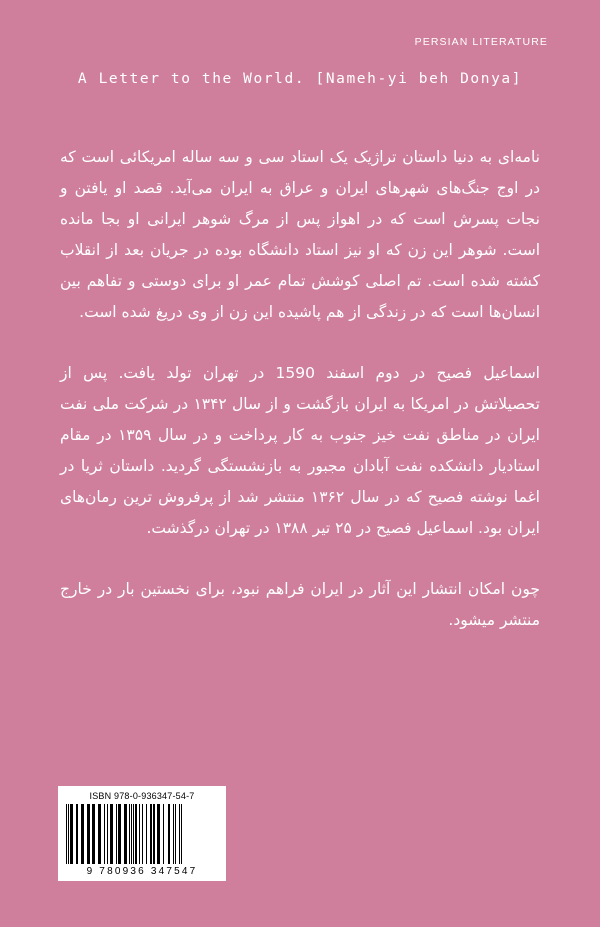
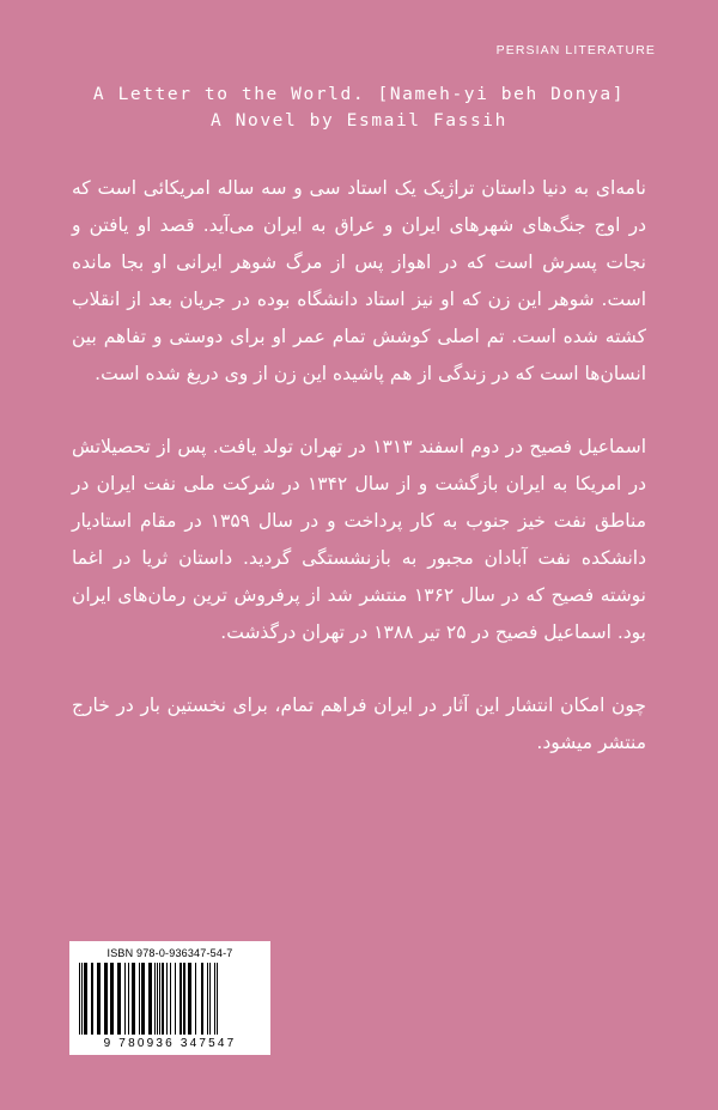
  PERSIAN LITERATURE
  A Letter to the World. [Nameh-yi beh Donya]
+ A Novel by Esmail Fassih
  نامه‌ای به دنیا داستان تراژیک یک استاد سی و سه ساله امریکائی است که در اوج جنگ‌های شهرهای ایران و عراق به ایران می‌آید. قصد او یافتن و نجات پسرش است که در اهواز پس از مرگ شوهر ایرانی او بجا مانده است. شوهر این زن که او نیز استاد دانشگاه بوده در جریان بعد از انقلاب کشته شده است. تم اصلی کوشش تمام عمر او برای دوستی و تفاهم بین انسان‌ها است که در زندگی از هم پاشیده این زن از وی دریغ شده است.
- اسماعیل فصیح در دوم اسفند 1590 در تهران تولد یافت. پس از تحصیلاتش در امریکا به ایران بازگشت و از سال ۱۳۴۲ در شرکت ملی نفت ایران در مناطق نفت خیز جنوب به کار پرداخت و در سال ۱۳۵۹ در مقام استادیار دانشکده نفت آبادان مجبور به بازنشستگی گردید. داستان ثریا در اغما نوشته فصیح که در سال ۱۳۶۲ منتشر شد از پرفروش ترین رمان‌های ایران بود. اسماعیل فصیح در ۲۵ تیر ۱۳۸۸ در تهران درگذشت.
+ اسماعیل فصیح در دوم اسفند ۱۳۱۳ در تهران تولد یافت. پس از تحصیلاتش در امریکا به ایران بازگشت و از سال ۱۳۴۲ در شرکت ملی نفت ایران در مناطق نفت خیز جنوب به کار پرداخت و در سال ۱۳۵۹ در مقام استادیار دانشکده نفت آبادان مجبور به بازنشستگی گردید. داستان ثریا در اغما نوشته فصیح که در سال ۱۳۶۲ منتشر شد از پرفروش ترین رمان‌های ایران بود. اسماعیل فصیح در ۲۵ تیر ۱۳۸۸ در تهران درگذشت.
- چون امکان انتشار این آثار در ایران فراهم نبود، برای نخستین بار در خارج منتشر میشود.
+ چون امکان انتشار این آثار در ایران فراهم تمام، برای نخستین بار در خارج منتشر میشود.
  ISBN 978-0-936347-54-7
  9 780936 347547
